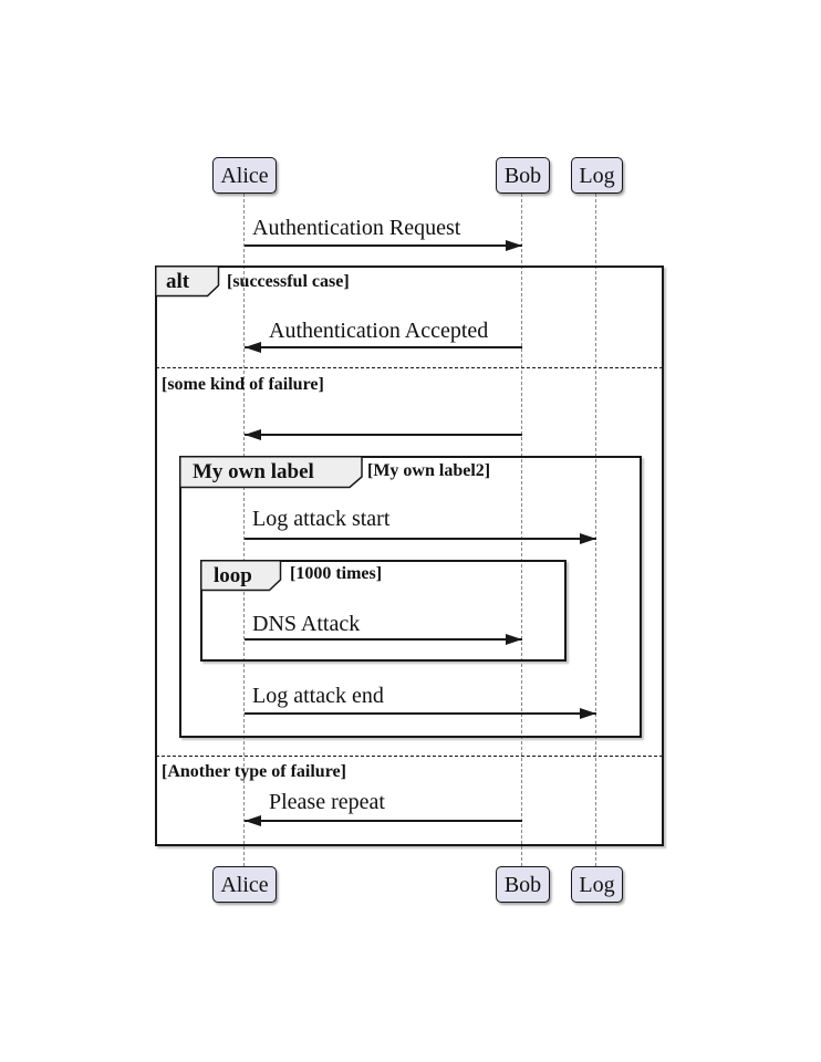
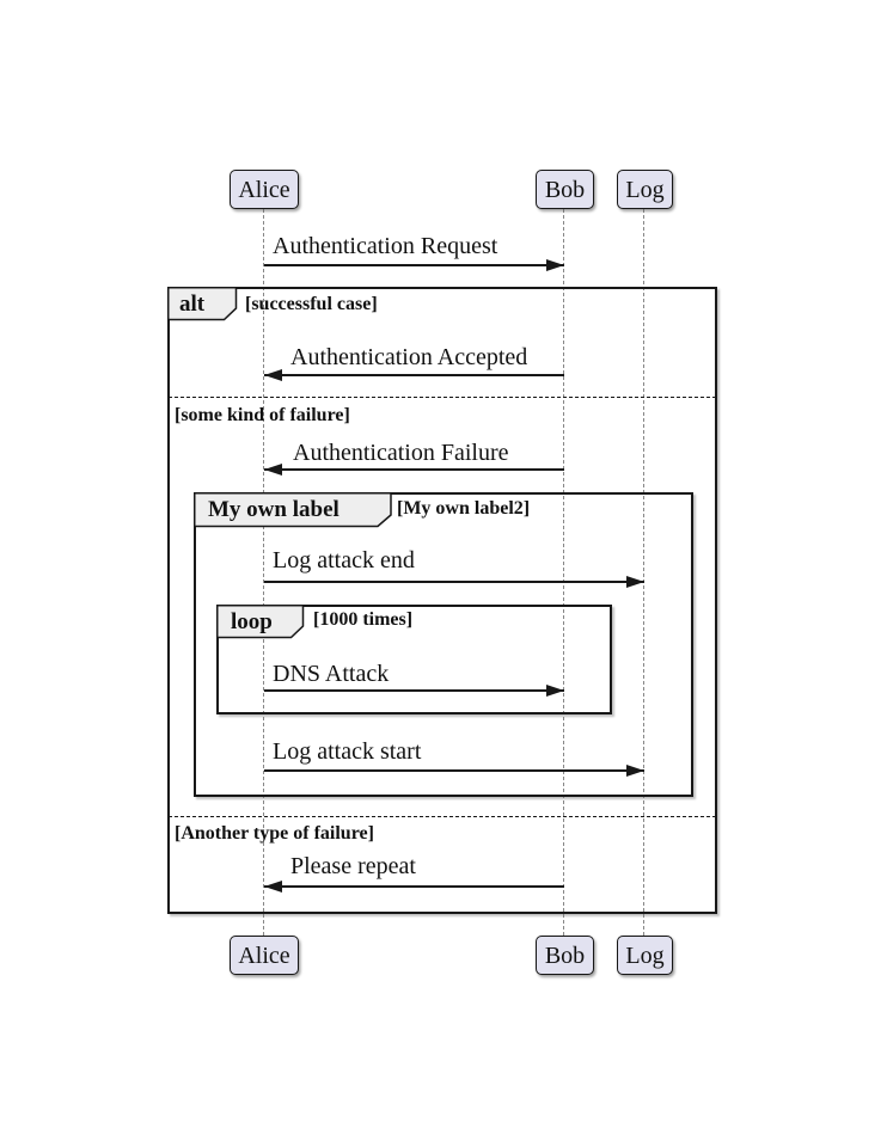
  Alice
  Bob
  Log
  Alice
  Bob
  Log
  alt
  [successful case]
  My own label
  [My own label2]
  loop
  [1000 times]
  [some kind of failure]
  [Another type of failure]
  Authentication Request
  Authentication Accepted
+ Authentication Failure
- Log attack start
+ Log attack end
  DNS Attack
- Log attack end
+ Log attack start
  Please repeat
